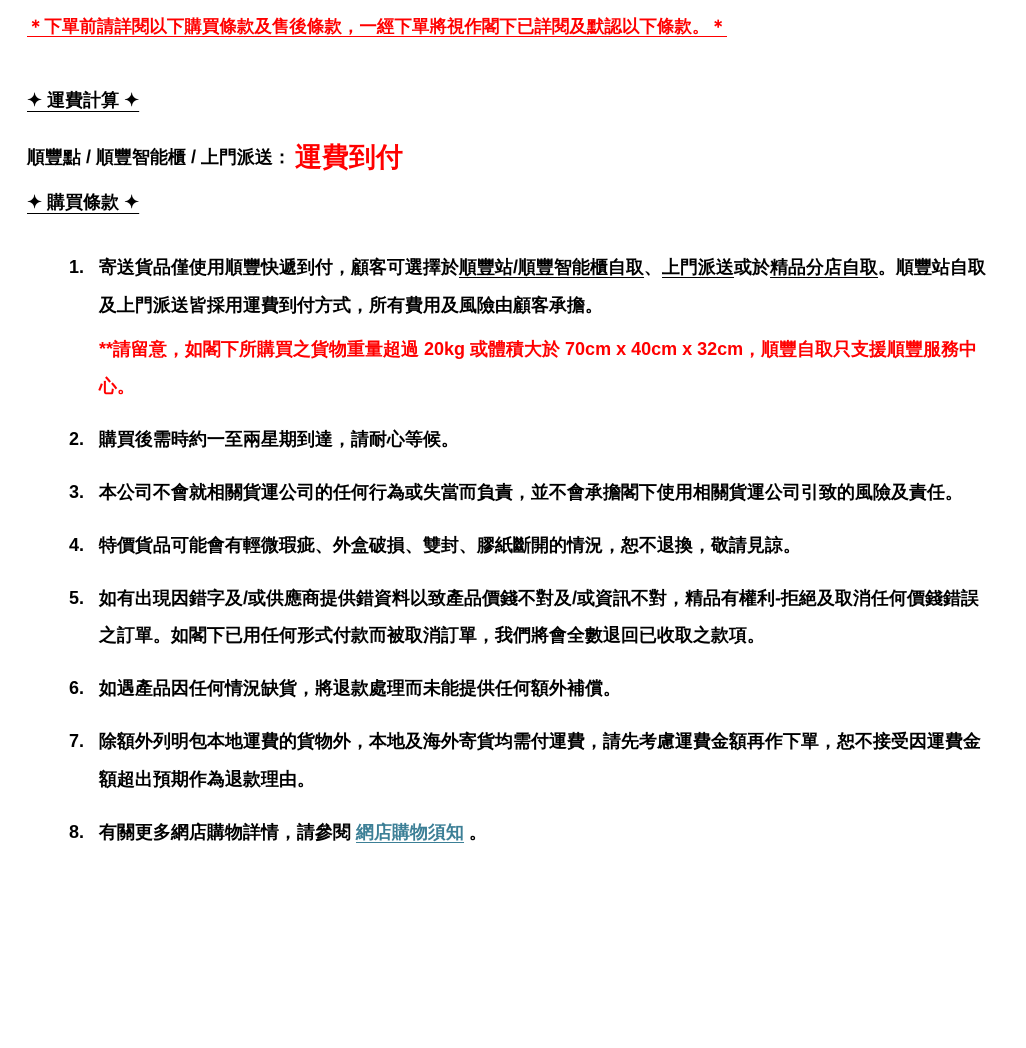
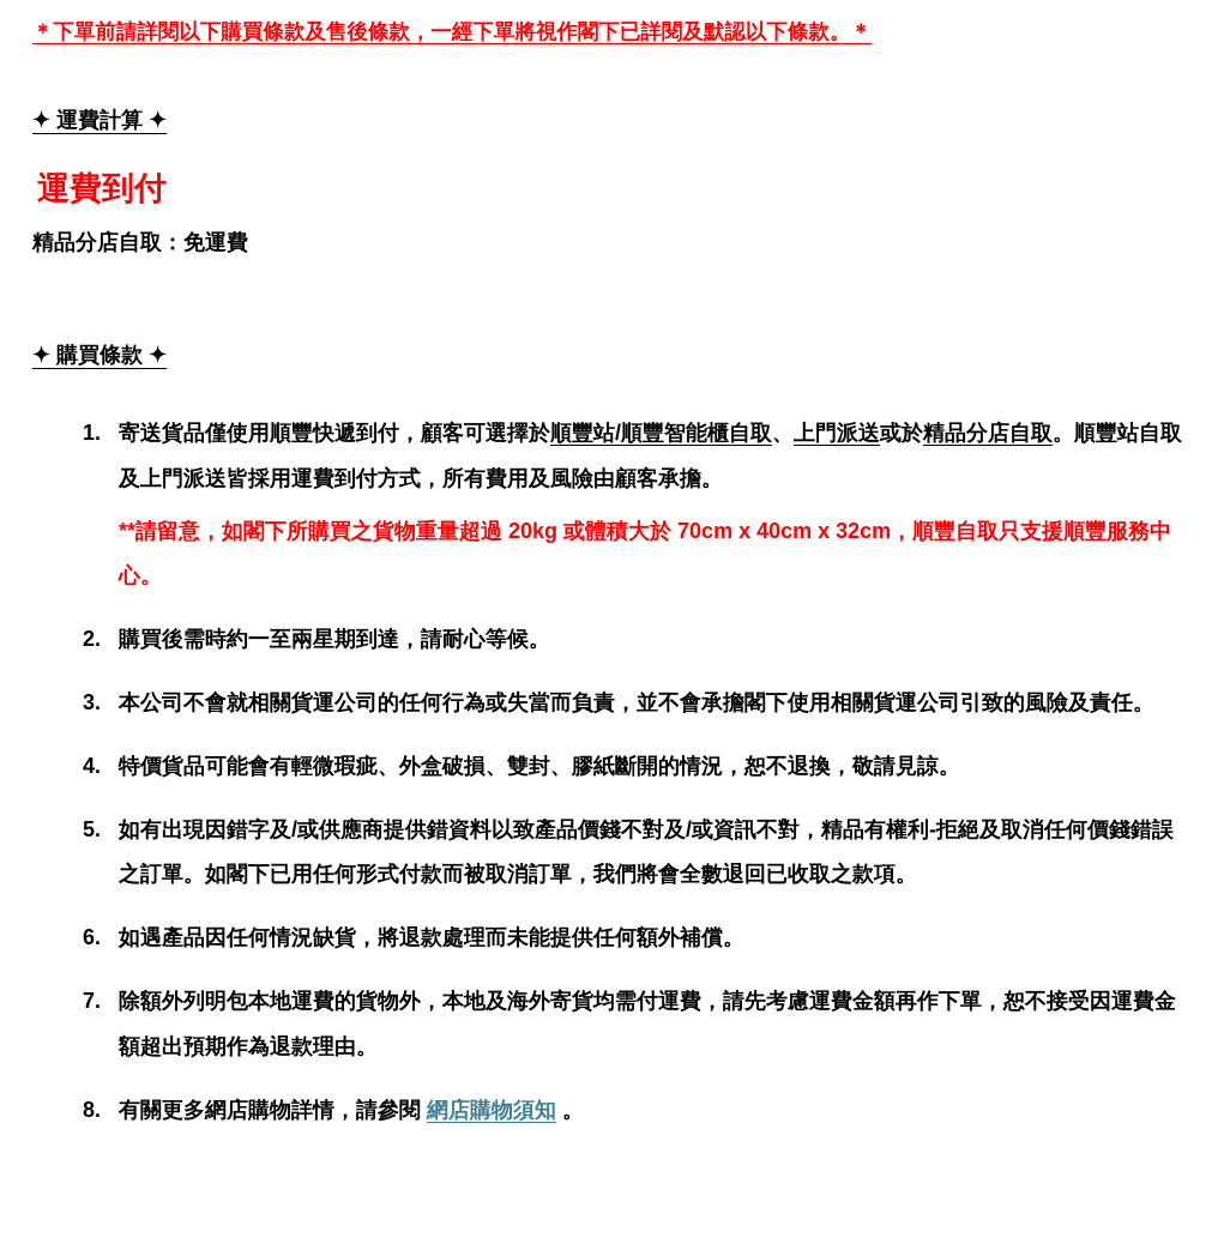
  ＊下單前請詳閱以下購買條款及售後條款，一經下單將視作閣下已詳閱及默認以下條款。＊
  ✦ 運費計算 ✦
- 順豐點 / 順豐智能櫃 / 上門派送：
  運費到付
+ 精品分店自取：免運費
  ✦ 購買條款 ✦
  寄送貨品僅使用順豐快遞到付，顧客可選擇於順豐站/順豐智能櫃自取、上門派送或於精品分店自取。順豐站自取及上門派送皆採用運費到付方式，所有費用及風險由顧客承擔。
  **請留意，如閣下所購買之貨物重量超過 20kg 或體積大於 70cm x 40cm x 32cm，順豐自取只支援順豐服務中心。
  購買後需時約一至兩星期到達，請耐心等候。
  本公司不會就相關貨運公司的任何行為或失當而負責，並不會承擔閣下使用相關貨運公司引致的風險及責任。
  特價貨品可能會有輕微瑕疵、外盒破損、雙封、膠紙斷開的情況，恕不退換，敬請見諒。
  如有出現因錯字及/或供應商提供錯資料以致產品價錢不對及/或資訊不對，精品有權利-拒絕及取消任何價錢錯誤之訂單。如閣下已用任何形式付款而被取消訂單，我們將會全數退回已收取之款項。
  如遇產品因任何情況缺貨，將退款處理而未能提供任何額外補償。
  除額外列明包本地運費的貨物外，本地及海外寄貨均需付運費，請先考慮運費金額再作下單，恕不接受因運費金額超出預期作為退款理由。
  有關更多網店購物詳情，請參閱 網店購物須知 。
